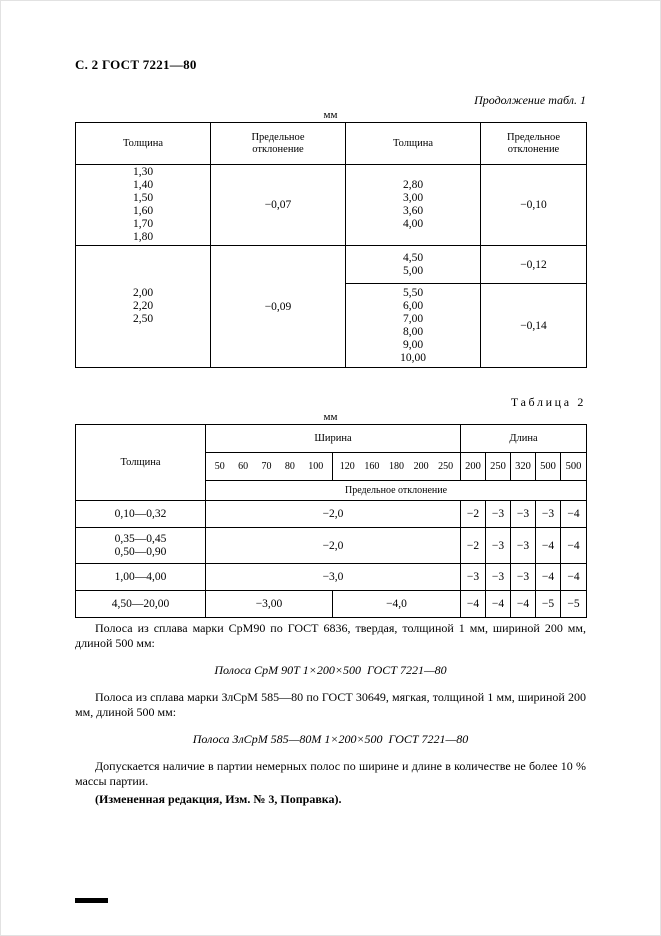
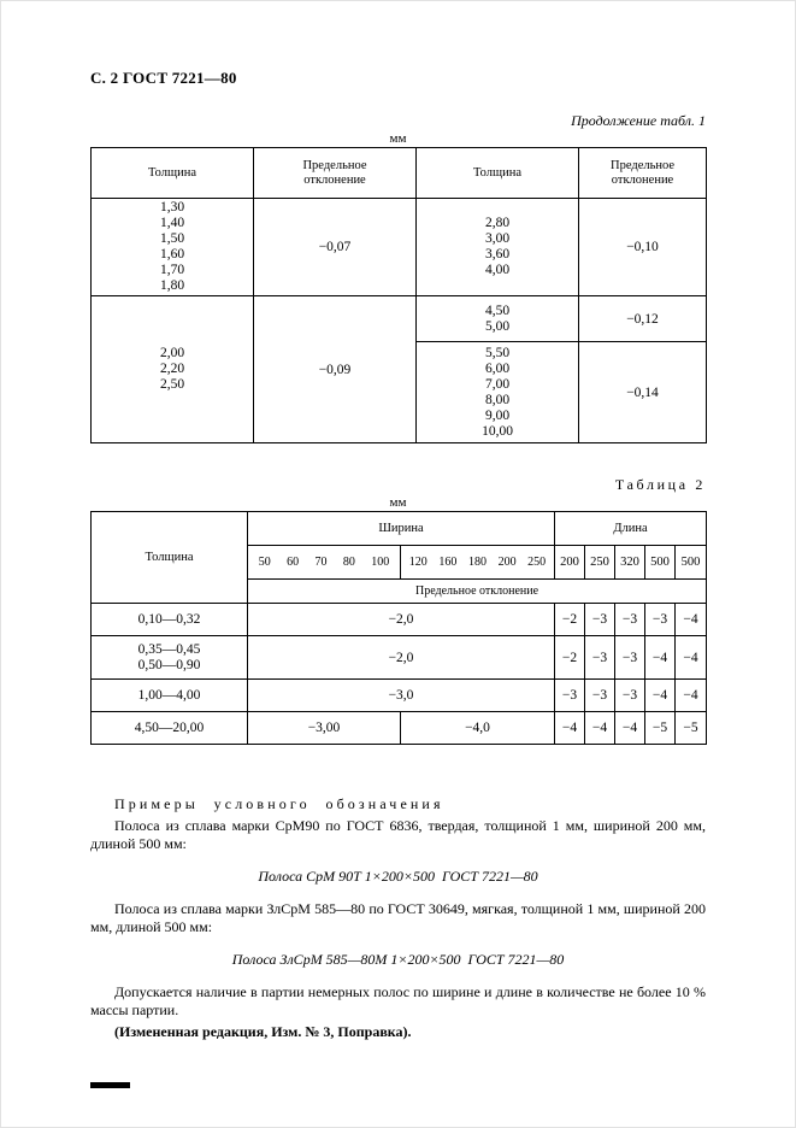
  С. 2 ГОСТ 7221—80
  Продолжение табл. 1
  мм
  Толщина	Предельное отклонение	Толщина	Предельное отклонение
  1,30 1,40 1,50 1,60 1,70 1,80	−0,07	2,80 3,00 3,60 4,00	−0,10
  2,00 2,20 2,50	−0,09	4,50 5,00	−0,12
  5,50 6,00 7,00 8,00 9,00 10,00	−0,14
  Таблица 2
  мм
  Толщина	Ширина	Длина
  50 60 70 80 100	120 160 180 200 250	200	250	320	500	500
  Предельное отклонение
  0,10—0,32	−2,0	−2	−3	−3	−3	−4
  0,35—0,45 0,50—0,90	−2,0	−2	−3	−3	−4	−4
  1,00—4,00	−3,0	−3	−3	−3	−4	−4
  4,50—20,00	−3,00	−4,0	−4	−4	−4	−5	−5
+ Примеры условного обозначения
  Полоса из сплава марки СрМ90 по ГОСТ 6836, твердая, толщиной 1 мм, шириной 200 мм, длиной 500 мм:
  Полоса СрМ 90Т 1×200×500 ГОСТ 7221—80
  Полоса из сплава марки ЗлСрМ 585—80 по ГОСТ 30649, мягкая, толщиной 1 мм, шириной 200 мм, длиной 500 мм:
  Полоса ЗлСрМ 585—80М 1×200×500 ГОСТ 7221—80
  Допускается наличие в партии немерных полос по ширине и длине в количестве не более 10 % массы партии.
  (Измененная редакция, Изм. № 3, Поправка).
